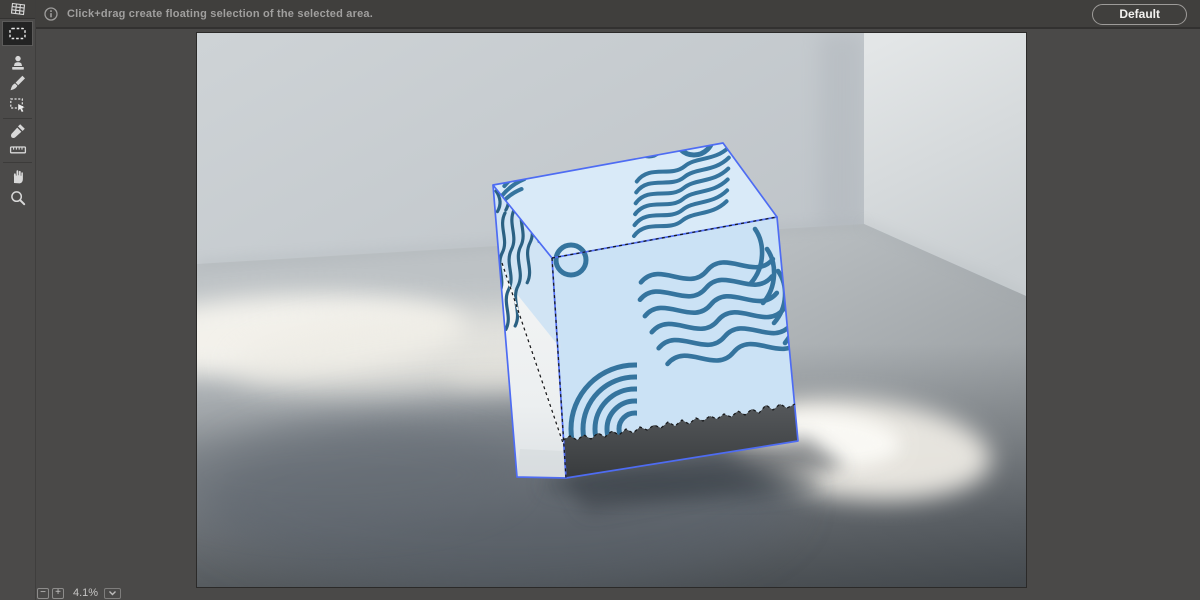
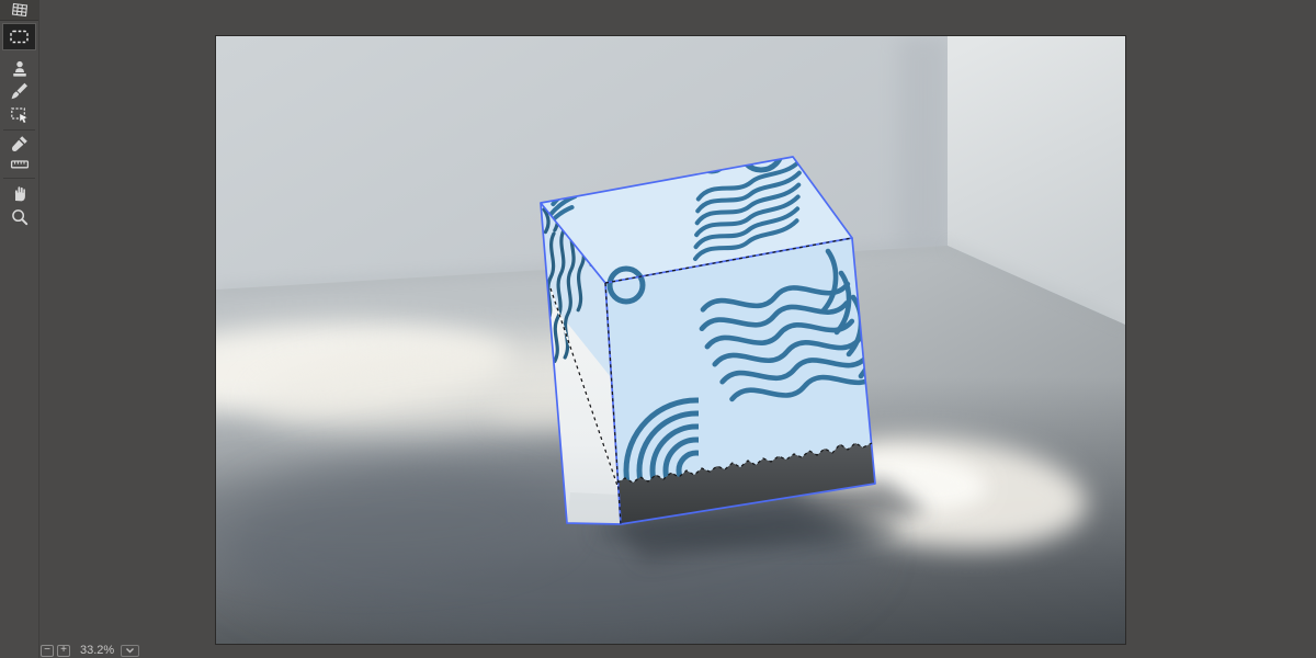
- Click+drag create floating selection of the selected area.
- Default
  −
  +
- 4.1%
+ 33.2%
